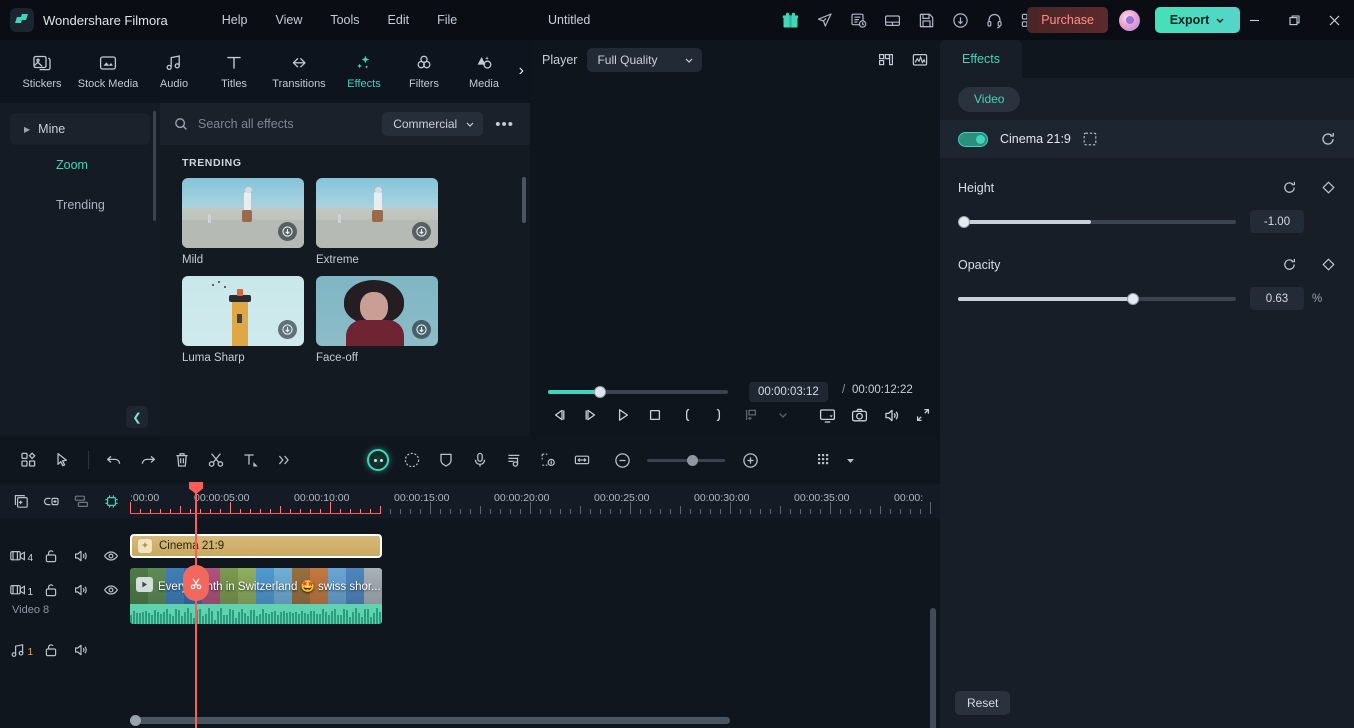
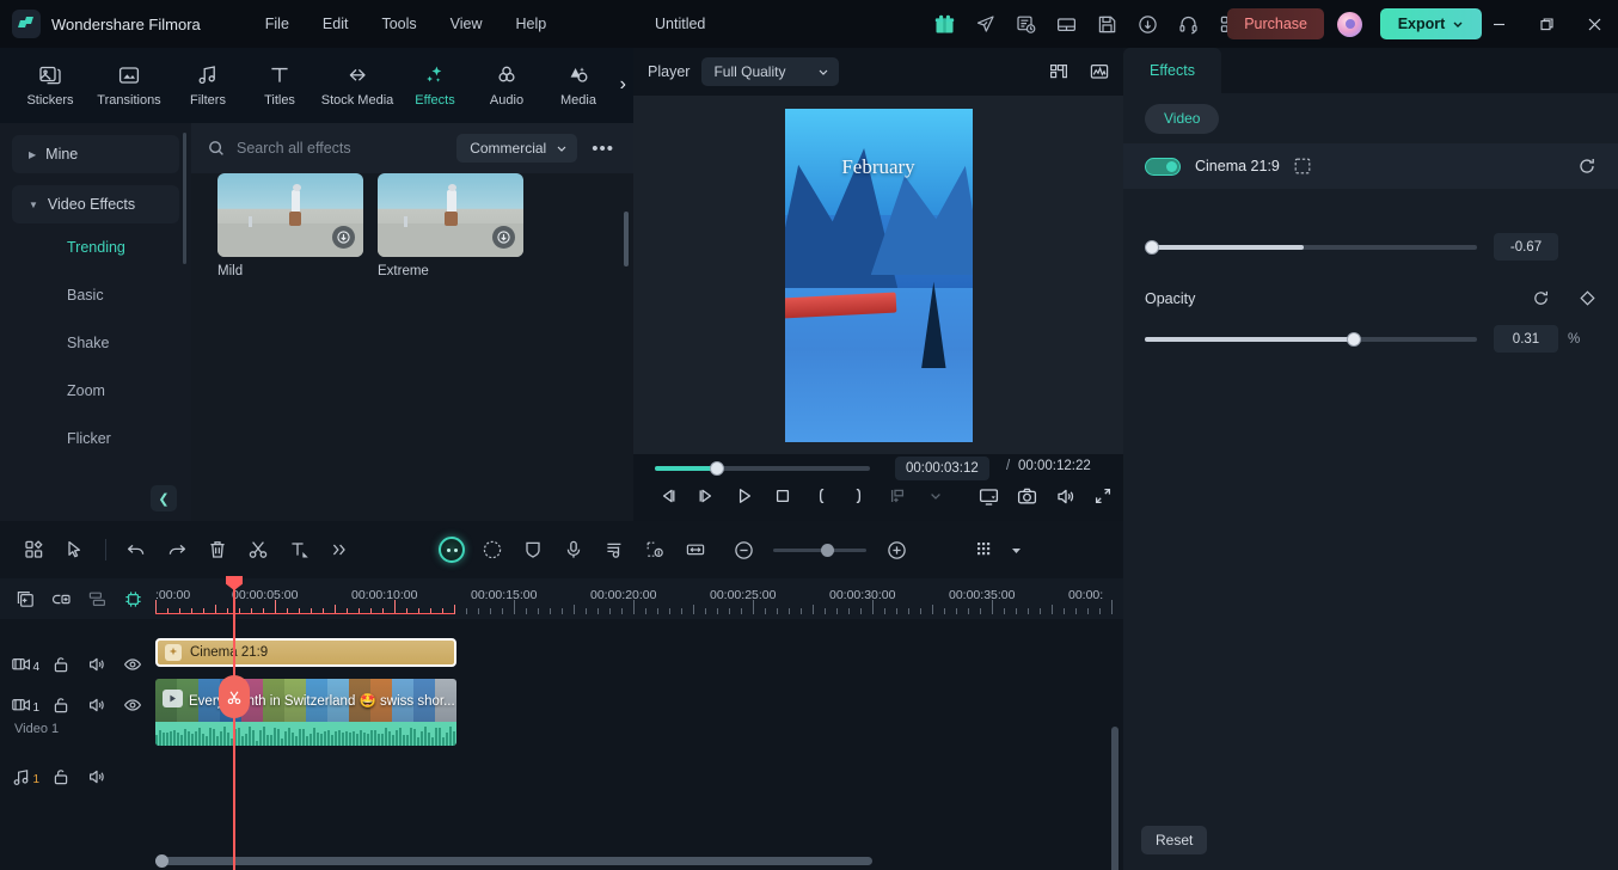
  Wondershare Filmora
- Help
+ File
- View
+ Edit
  Tools
- Edit
+ View
- File
+ Help
  Untitled
  Purchase
  Export
  Stickers
- Stock Media
+ Transitions
- Audio
+ Filters
  Titles
- Transitions
+ Stock Media
  Effects
- Filters
+ Audio
  Media
  ›
  ▶
  Mine
+ ▼
+ Video Effects
- Zoom
+ Trending
+ Basic
+ Shake
- Trending
+ Zoom
+ Flicker
  ❮
  Search all effects
  Commercial
  •••
- TRENDING
  Mild
  Extreme
- Luma Sharp
- Face-off
  Player
  Full Quality
+ February
  00:00:03:12
  /
  00:00:12:22
  Effects
  Video
  Cinema 21:9
- Height
- -1.00
+ -0.67
  Opacity
- 0.63
+ 0.31
  %
  Reset
  :00:00
  0:00:05:00
  00:00:15:00
  00:00:10:00
  00:00:20:00
  00:00:25:00
  00:00:30:00
  00:00:35:00
  00:00:
  4
  Cinem 21:9
  1
- Video 8
+ Video 1
  Evernth in Switzerland 🤩 swiss shor...
  1
